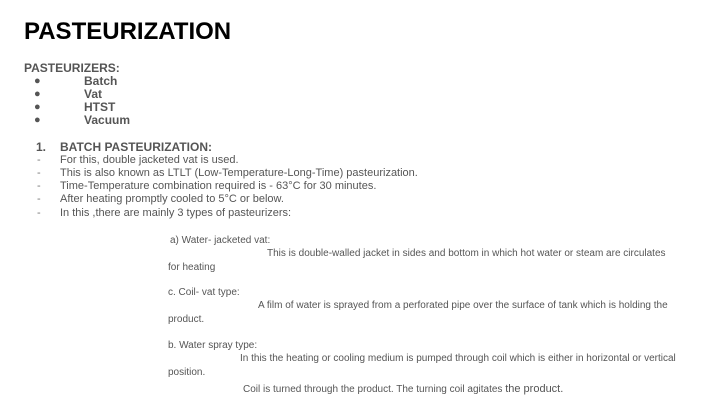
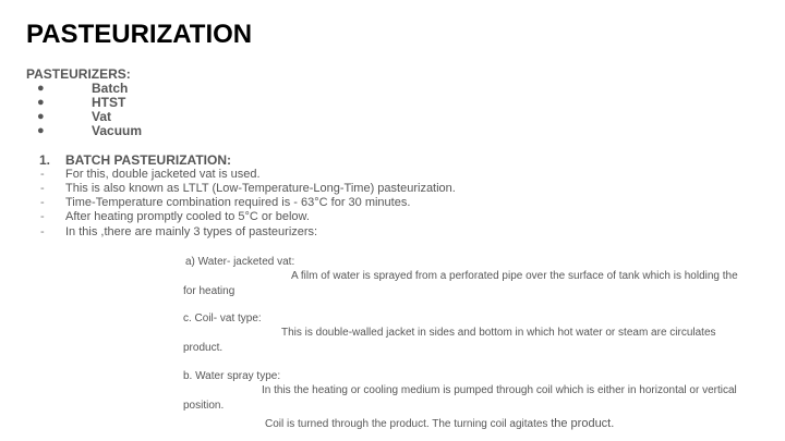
  PASTEURIZATION
  PASTEURIZERS:
  ●
  Batch
  ●
- Vat
+ HTST
  ●
- HTST
+ Vat
  ●
  Vacuum
  1.
  BATCH PASTEURIZATION:
  -
  For this, double jacketed vat is used.
  -
  This is also known as LTLT (Low-Temperature-Long-Time) pasteurization.
  -
  Time-Temperature combination required is - 63°C for 30 minutes.
  -
  After heating promptly cooled to 5°C or below.
  -
  In this ,there are mainly 3 types of pasteurizers:
  a) Water- jacketed vat:
- This is double-walled jacket in sides and bottom in which hot water or steam are circulates
+ A film of water is sprayed from a perforated pipe over the surface of tank which is holding the
  for heating
  c. Coil- vat type:
- A film of water is sprayed from a perforated pipe over the surface of tank which is holding the
+ This is double-walled jacket in sides and bottom in which hot water or steam are circulates
  product.
  b. Water spray type:
  In this the heating or cooling medium is pumped through coil which is either in horizontal or vertical
  position.
  Coil is turned through the product. The turning coil agitates the product.
